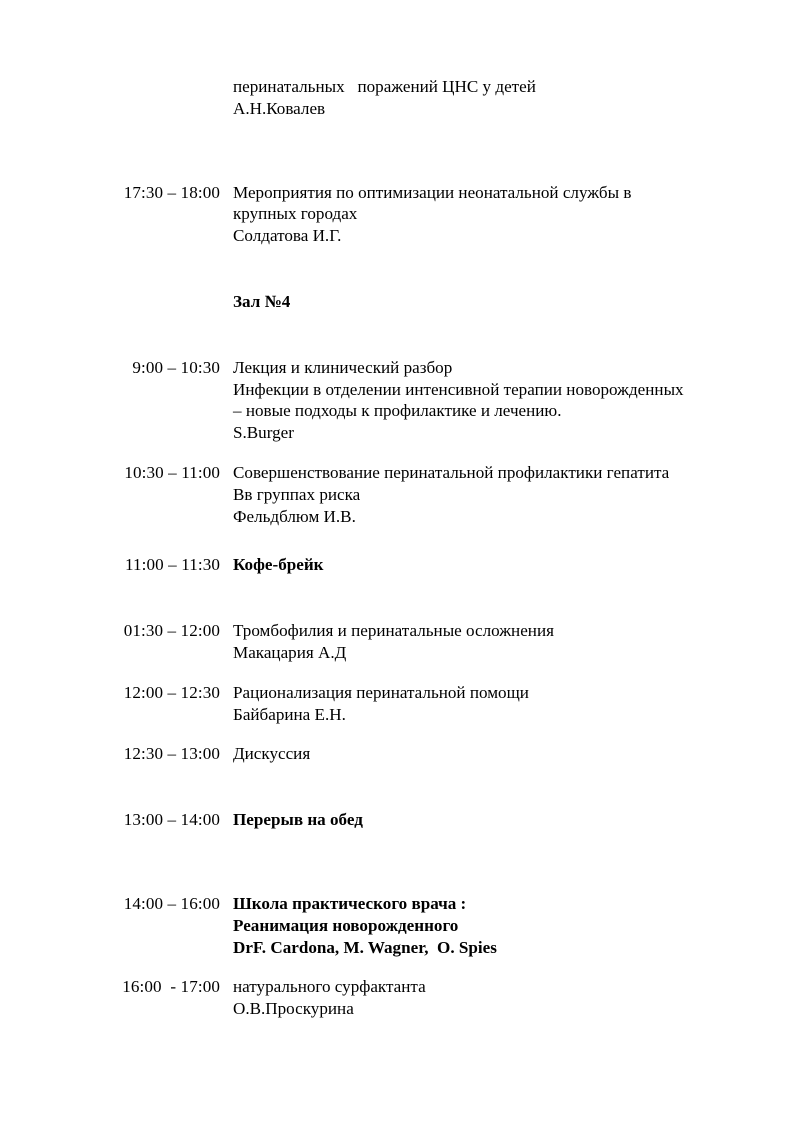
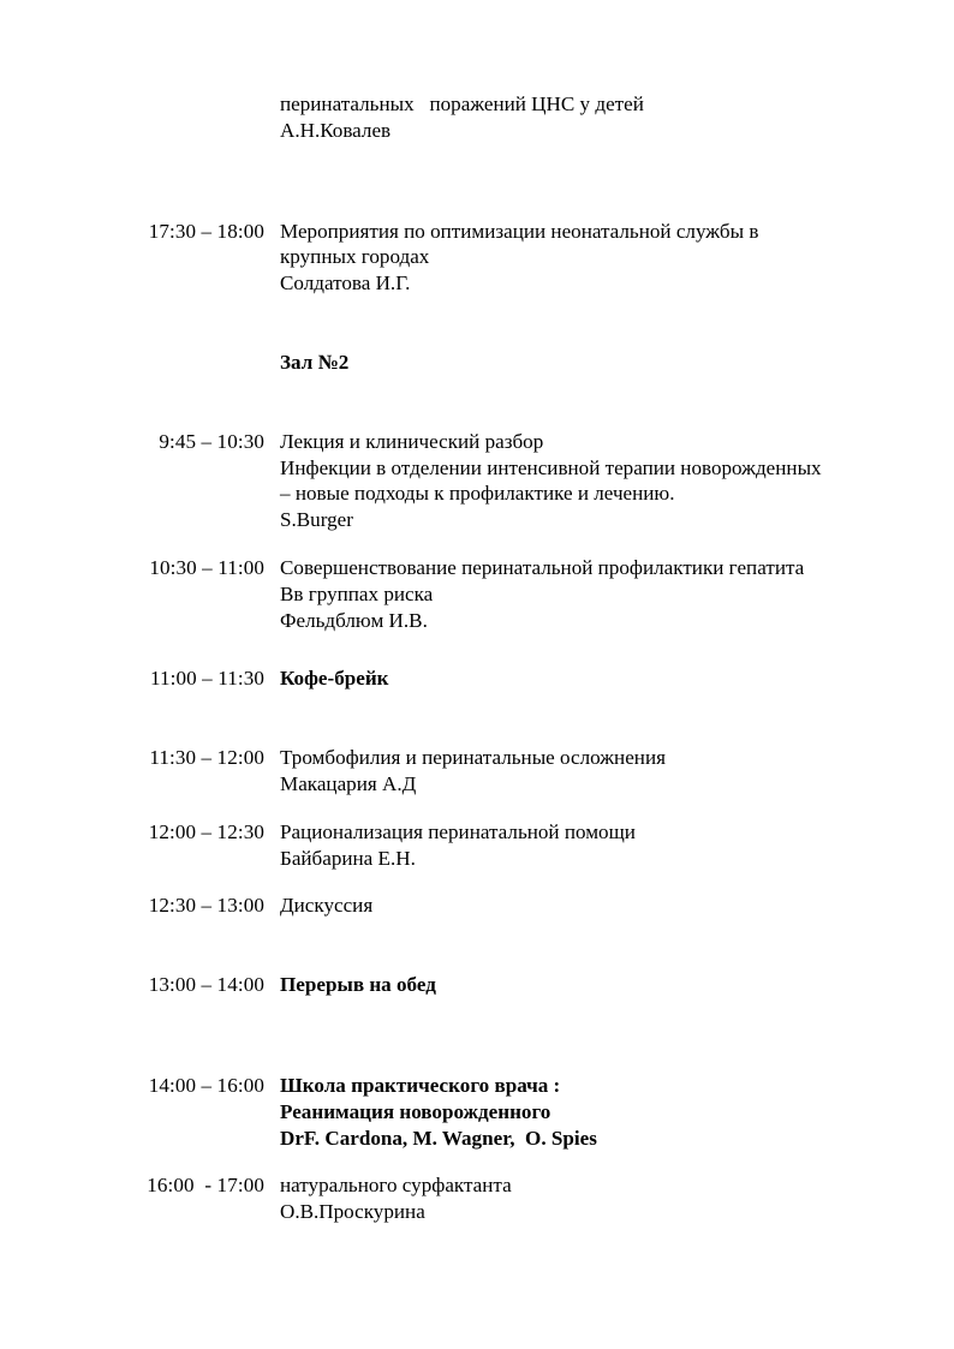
  перинатальных поражений ЦНС у детей
  А.Н.Ковалев
  17:30 – 18:00
  Мероприятия по оптимизации неонатальной службы в
  крупных городах
  Солдатова И.Г.
- Зал №4
+ Зал №2
- 9:00 – 10:30
+ 9:45 – 10:30
  Лекция и клинический разбор
  Инфекции в отделении интенсивной терапии новорожденных
  – новые подходы к профилактике и лечению.
  S.Burger
  10:30 – 11:00
  Совершенствование перинатальной профилактики гепатита
  Вв группах риска
  Фельдблюм И.В.
  11:00 – 11:30
  Кофе-брейк
- 01:30 – 12:00
+ 11:30 – 12:00
  Тромбофилия и перинатальные осложнения
  Макацария А.Д
  12:00 – 12:30
  Рационализация перинатальной помощи
  Байбарина Е.Н.
  12:30 – 13:00
  Дискуссия
  13:00 – 14:00
  Перерыв на обед
  14:00 – 16:00
  Школа практического врача :
  Реанимация новорожденного
  DrF. Cardona, M. Wagner, O. Spies
  16:00 - 17:00
  натурального сурфактанта
  О.В.Проскурина
